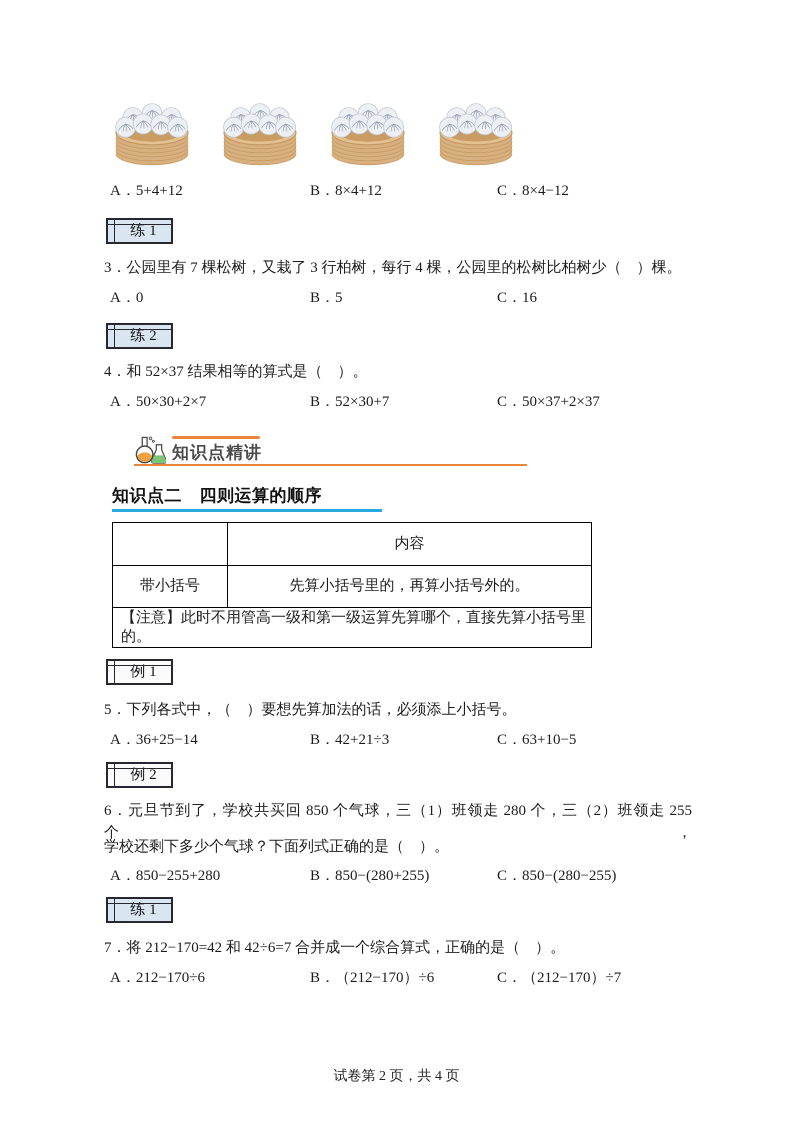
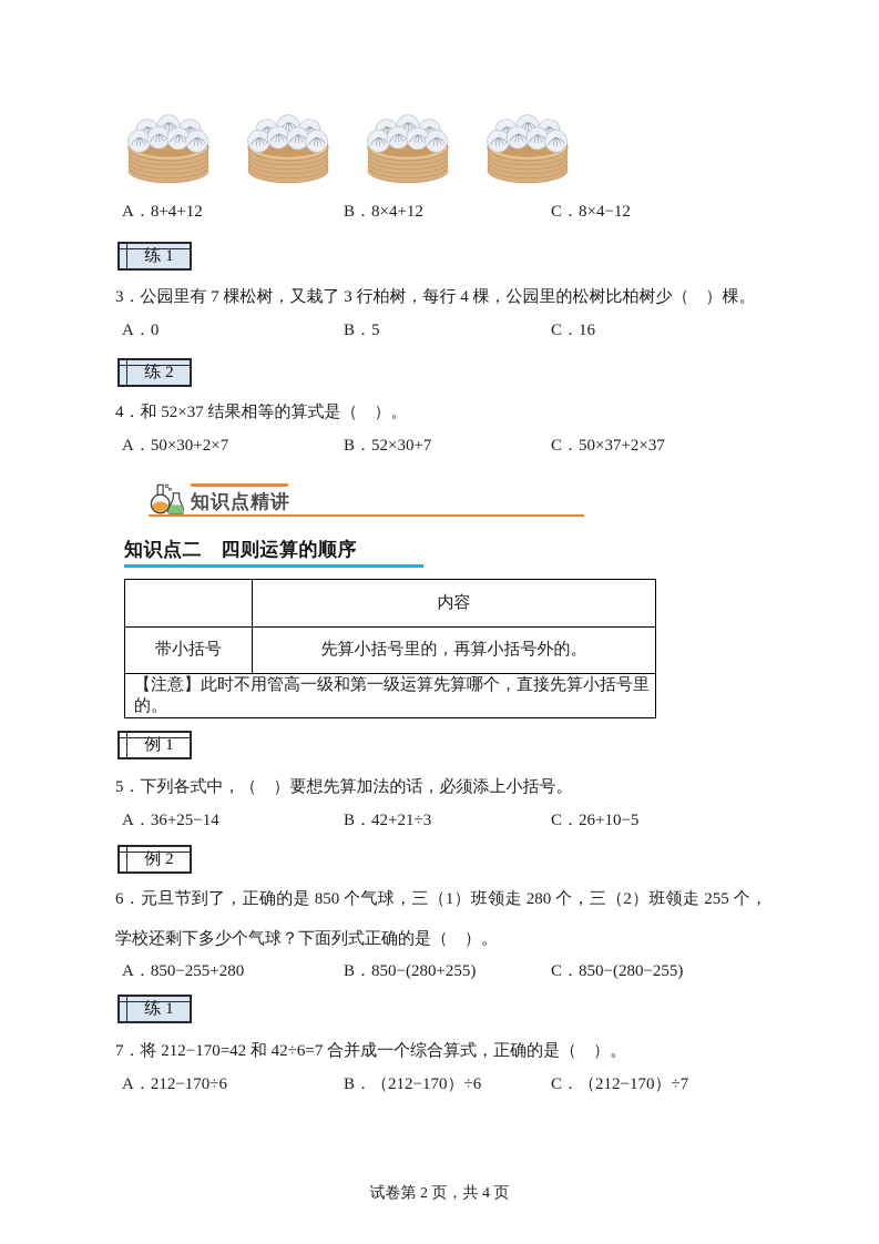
- A．5+4+12
+ A．8+4+12
  B．8×4+12
  C．8×4−12
  练 1
  3．公园里有 7 棵松树，又栽了 3 行柏树，每行 4 棵，公园里的松树比柏树少（ ）棵。
  A．0
  B．5
  C．16
  练 2
  4．和 52×37 结果相等的算式是（ ）。
  A．50×30+2×7
  B．52×30+7
  C．50×37+2×37
  知识点精讲
  知识点二 四则运算的顺序
  	内容
  带小括号	先算小括号里的，再算小括号外的。
  【注意】此时不用管高一级和第一级运算先算哪个，直接先算小括号里的。
  例 1
  5．下列各式中，（ ）要想先算加法的话，必须添上小括号。
  A．36+25−14
  B．42+21÷3
- C．63+10−5
+ C．26+10−5
  例 2
- 6．元旦节到了，学校共买回 850 个气球，三（1）班领走 280 个，三（2）班领走 255 个，
+ 6．元旦节到了，正确的是 850 个气球，三（1）班领走 280 个，三（2）班领走 255 个，
  学校还剩下多少个气球？下面列式正确的是（ ）。
  A．850−255+280
  B．850−(280+255)
  C．850−(280−255)
  练 1
  7．将 212−170=42 和 42÷6=7 合并成一个综合算式，正确的是（ ）。
  A．212−170÷6
  B．（212−170）÷6
  C．（212−170）÷7
  试卷第 2 页，共 4 页
